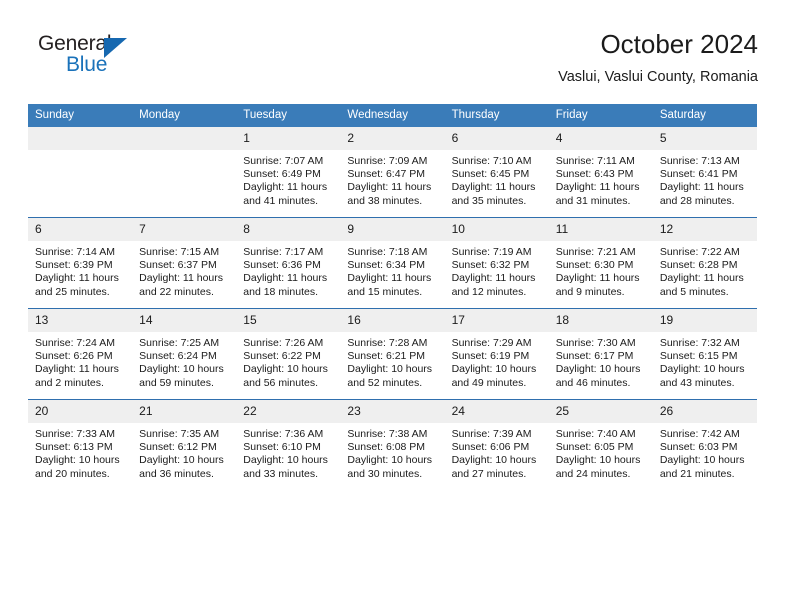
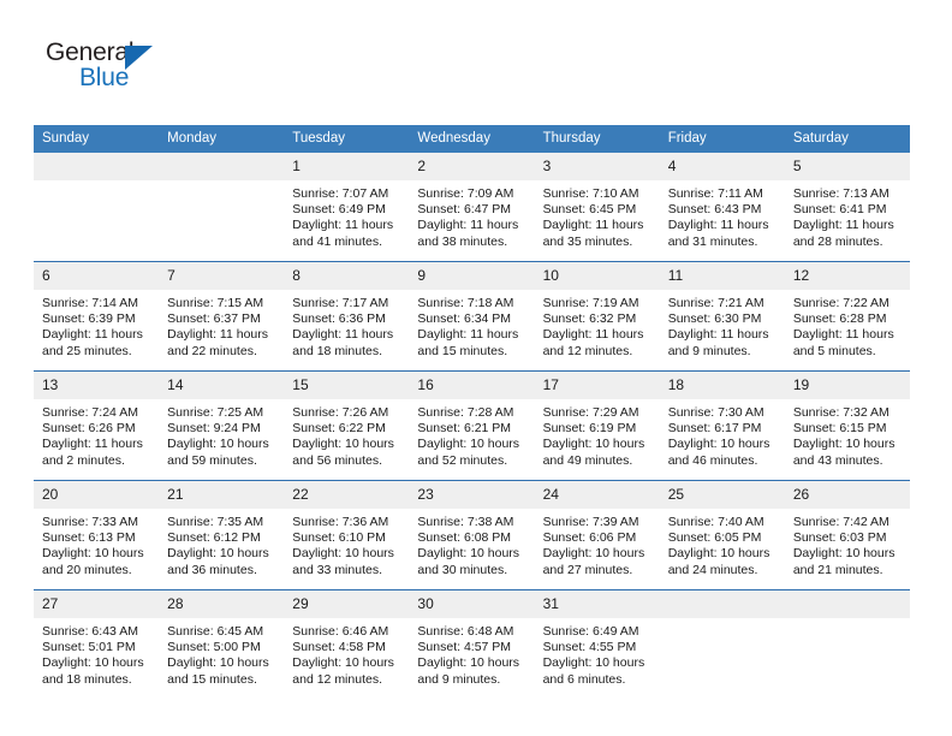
  General
  Blue
- October 2024
- Vaslui, Vaslui County, Romania
  Sunday	Monday	Tuesday	Wednesday	Thursday	Friday	Saturday
- 		1Sunrise: 7:07 AMSunset: 6:49 PMDaylight: 11 hoursand 41 minutes.	2Sunrise: 7:09 AMSunset: 6:47 PMDaylight: 11 hoursand 38 minutes.	6Sunrise: 7:10 AMSunset: 6:45 PMDaylight: 11 hoursand 35 minutes.	4Sunrise: 7:11 AMSunset: 6:43 PMDaylight: 11 hoursand 31 minutes.	5Sunrise: 7:13 AMSunset: 6:41 PMDaylight: 11 hoursand 28 minutes.
+ 		1Sunrise: 7:07 AMSunset: 6:49 PMDaylight: 11 hoursand 41 minutes.	2Sunrise: 7:09 AMSunset: 6:47 PMDaylight: 11 hoursand 38 minutes.	3Sunrise: 7:10 AMSunset: 6:45 PMDaylight: 11 hoursand 35 minutes.	4Sunrise: 7:11 AMSunset: 6:43 PMDaylight: 11 hoursand 31 minutes.	5Sunrise: 7:13 AMSunset: 6:41 PMDaylight: 11 hoursand 28 minutes.
  6Sunrise: 7:14 AMSunset: 6:39 PMDaylight: 11 hoursand 25 minutes.	7Sunrise: 7:15 AMSunset: 6:37 PMDaylight: 11 hoursand 22 minutes.	8Sunrise: 7:17 AMSunset: 6:36 PMDaylight: 11 hoursand 18 minutes.	9Sunrise: 7:18 AMSunset: 6:34 PMDaylight: 11 hoursand 15 minutes.	10Sunrise: 7:19 AMSunset: 6:32 PMDaylight: 11 hoursand 12 minutes.	11Sunrise: 7:21 AMSunset: 6:30 PMDaylight: 11 hoursand 9 minutes.	12Sunrise: 7:22 AMSunset: 6:28 PMDaylight: 11 hoursand 5 minutes.
- 13Sunrise: 7:24 AMSunset: 6:26 PMDaylight: 11 hoursand 2 minutes.	14Sunrise: 7:25 AMSunset: 6:24 PMDaylight: 10 hoursand 59 minutes.	15Sunrise: 7:26 AMSunset: 6:22 PMDaylight: 10 hoursand 56 minutes.	16Sunrise: 7:28 AMSunset: 6:21 PMDaylight: 10 hoursand 52 minutes.	17Sunrise: 7:29 AMSunset: 6:19 PMDaylight: 10 hoursand 49 minutes.	18Sunrise: 7:30 AMSunset: 6:17 PMDaylight: 10 hoursand 46 minutes.	19Sunrise: 7:32 AMSunset: 6:15 PMDaylight: 10 hoursand 43 minutes.
+ 13Sunrise: 7:24 AMSunset: 6:26 PMDaylight: 11 hoursand 2 minutes.	14Sunrise: 7:25 AMSunset: 9:24 PMDaylight: 10 hoursand 59 minutes.	15Sunrise: 7:26 AMSunset: 6:22 PMDaylight: 10 hoursand 56 minutes.	16Sunrise: 7:28 AMSunset: 6:21 PMDaylight: 10 hoursand 52 minutes.	17Sunrise: 7:29 AMSunset: 6:19 PMDaylight: 10 hoursand 49 minutes.	18Sunrise: 7:30 AMSunset: 6:17 PMDaylight: 10 hoursand 46 minutes.	19Sunrise: 7:32 AMSunset: 6:15 PMDaylight: 10 hoursand 43 minutes.
  20Sunrise: 7:33 AMSunset: 6:13 PMDaylight: 10 hoursand 20 minutes.	21Sunrise: 7:35 AMSunset: 6:12 PMDaylight: 10 hoursand 36 minutes.	22Sunrise: 7:36 AMSunset: 6:10 PMDaylight: 10 hoursand 33 minutes.	23Sunrise: 7:38 AMSunset: 6:08 PMDaylight: 10 hoursand 30 minutes.	24Sunrise: 7:39 AMSunset: 6:06 PMDaylight: 10 hoursand 27 minutes.	25Sunrise: 7:40 AMSunset: 6:05 PMDaylight: 10 hoursand 24 minutes.	26Sunrise: 7:42 AMSunset: 6:03 PMDaylight: 10 hoursand 21 minutes.
+ 27Sunrise: 6:43 AMSunset: 5:01 PMDaylight: 10 hoursand 18 minutes.	28Sunrise: 6:45 AMSunset: 5:00 PMDaylight: 10 hoursand 15 minutes.	29Sunrise: 6:46 AMSunset: 4:58 PMDaylight: 10 hoursand 12 minutes.	30Sunrise: 6:48 AMSunset: 4:57 PMDaylight: 10 hoursand 9 minutes.	31Sunrise: 6:49 AMSunset: 4:55 PMDaylight: 10 hoursand 6 minutes.
